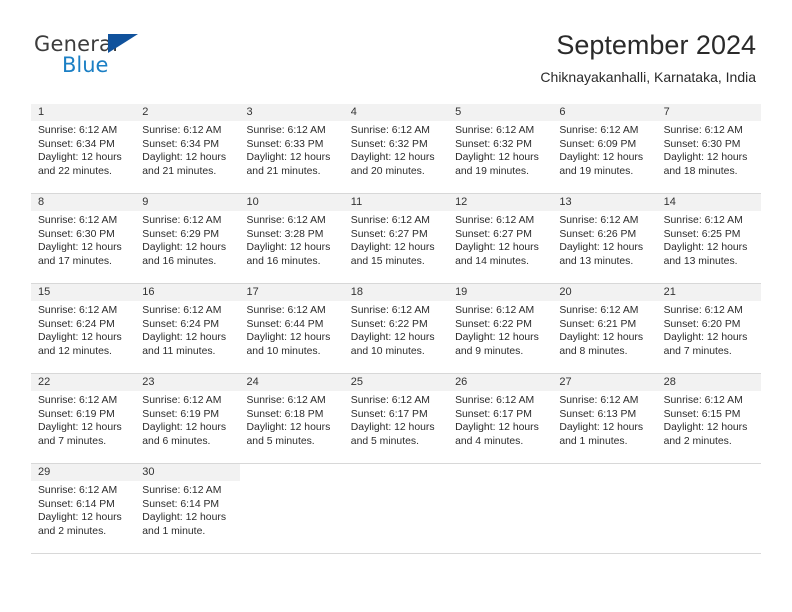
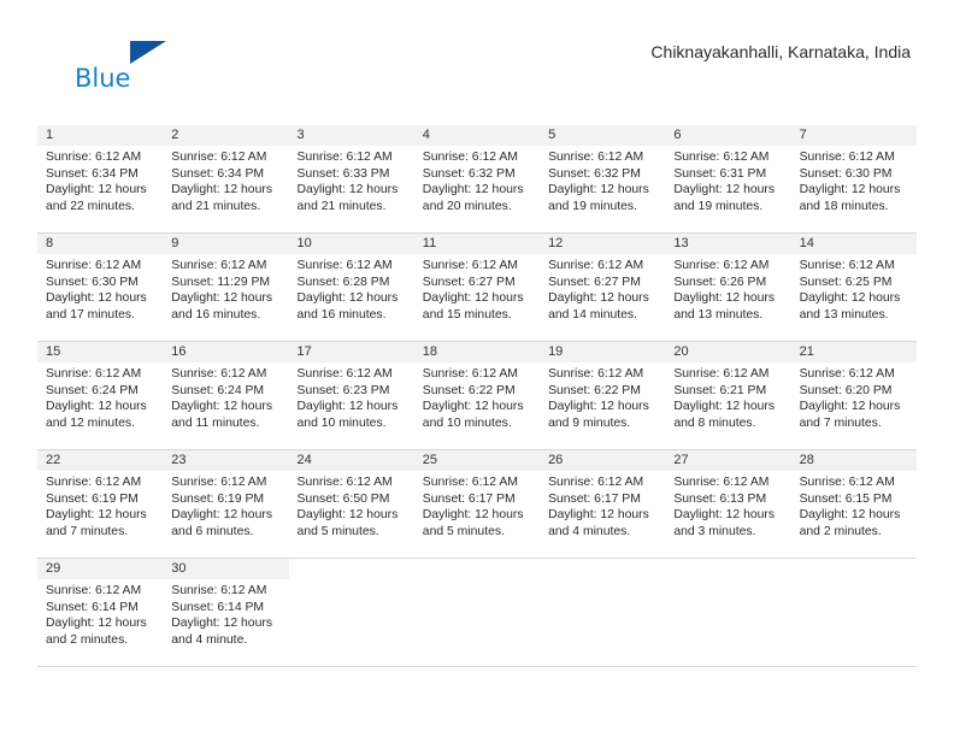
- General
  Blue
- September 2024
  Chiknayakanhalli, Karnataka, India
  1
  Sunrise: 6:12 AM
  Sunset: 6:34 PM
  Daylight: 12 hours
  and 22 minutes.
  2
  Sunrise: 6:12 AM
  Sunset: 6:34 PM
  Daylight: 12 hours
  and 21 minutes.
  3
  Sunrise: 6:12 AM
  Sunset: 6:33 PM
  Daylight: 12 hours
  and 21 minutes.
  4
  Sunrise: 6:12 AM
  Sunset: 6:32 PM
  Daylight: 12 hours
  and 20 minutes.
  5
  Sunrise: 6:12 AM
  Sunset: 6:32 PM
  Daylight: 12 hours
  and 19 minutes.
  6
  Sunrise: 6:12 AM
- Sunset: 6:09 PM
+ Sunset: 6:31 PM
  Daylight: 12 hours
  and 19 minutes.
  7
  Sunrise: 6:12 AM
  Sunset: 6:30 PM
  Daylight: 12 hours
  and 18 minutes.
  8
  Sunrise: 6:12 AM
  Sunset: 6:30 PM
  Daylight: 12 hours
  and 17 minutes.
  9
  Sunrise: 6:12 AM
- Sunset: 6:29 PM
+ Sunset: 11:29 PM
  Daylight: 12 hours
  and 16 minutes.
  10
  Sunrise: 6:12 AM
- Sunset: 3:28 PM
+ Sunset: 6:28 PM
  Daylight: 12 hours
  and 16 minutes.
  11
  Sunrise: 6:12 AM
  Sunset: 6:27 PM
  Daylight: 12 hours
  and 15 minutes.
  12
  Sunrise: 6:12 AM
  Sunset: 6:27 PM
  Daylight: 12 hours
  and 14 minutes.
  13
  Sunrise: 6:12 AM
  Sunset: 6:26 PM
  Daylight: 12 hours
  and 13 minutes.
  14
  Sunrise: 6:12 AM
  Sunset: 6:25 PM
  Daylight: 12 hours
  and 13 minutes.
  15
  Sunrise: 6:12 AM
  Sunset: 6:24 PM
  Daylight: 12 hours
  and 12 minutes.
  16
  Sunrise: 6:12 AM
  Sunset: 6:24 PM
  Daylight: 12 hours
  and 11 minutes.
  17
  Sunrise: 6:12 AM
- Sunset: 6:44 PM
+ Sunset: 6:23 PM
  Daylight: 12 hours
  and 10 minutes.
  18
  Sunrise: 6:12 AM
  Sunset: 6:22 PM
  Daylight: 12 hours
  and 10 minutes.
  19
  Sunrise: 6:12 AM
  Sunset: 6:22 PM
  Daylight: 12 hours
  and 9 minutes.
  20
  Sunrise: 6:12 AM
  Sunset: 6:21 PM
  Daylight: 12 hours
  and 8 minutes.
  21
  Sunrise: 6:12 AM
  Sunset: 6:20 PM
  Daylight: 12 hours
  and 7 minutes.
  22
  Sunrise: 6:12 AM
  Sunset: 6:19 PM
  Daylight: 12 hours
  and 7 minutes.
  23
  Sunrise: 6:12 AM
  Sunset: 6:19 PM
  Daylight: 12 hours
  and 6 minutes.
  24
  Sunrise: 6:12 AM
- Sunset: 6:18 PM
+ Sunset: 6:50 PM
  Daylight: 12 hours
  and 5 minutes.
  25
  Sunrise: 6:12 AM
  Sunset: 6:17 PM
  Daylight: 12 hours
  and 5 minutes.
  26
  Sunrise: 6:12 AM
  Sunset: 6:17 PM
  Daylight: 12 hours
  and 4 minutes.
  27
  Sunrise: 6:12 AM
  Sunset: 6:13 PM
  Daylight: 12 hours
- and 1 minutes.
+ and 3 minutes.
  28
  Sunrise: 6:12 AM
  Sunset: 6:15 PM
  Daylight: 12 hours
  and 2 minutes.
  29
  Sunrise: 6:12 AM
  Sunset: 6:14 PM
  Daylight: 12 hours
  and 2 minutes.
  30
  Sunrise: 6:12 AM
  Sunset: 6:14 PM
  Daylight: 12 hours
- and 1 minute.
+ and 4 minute.
